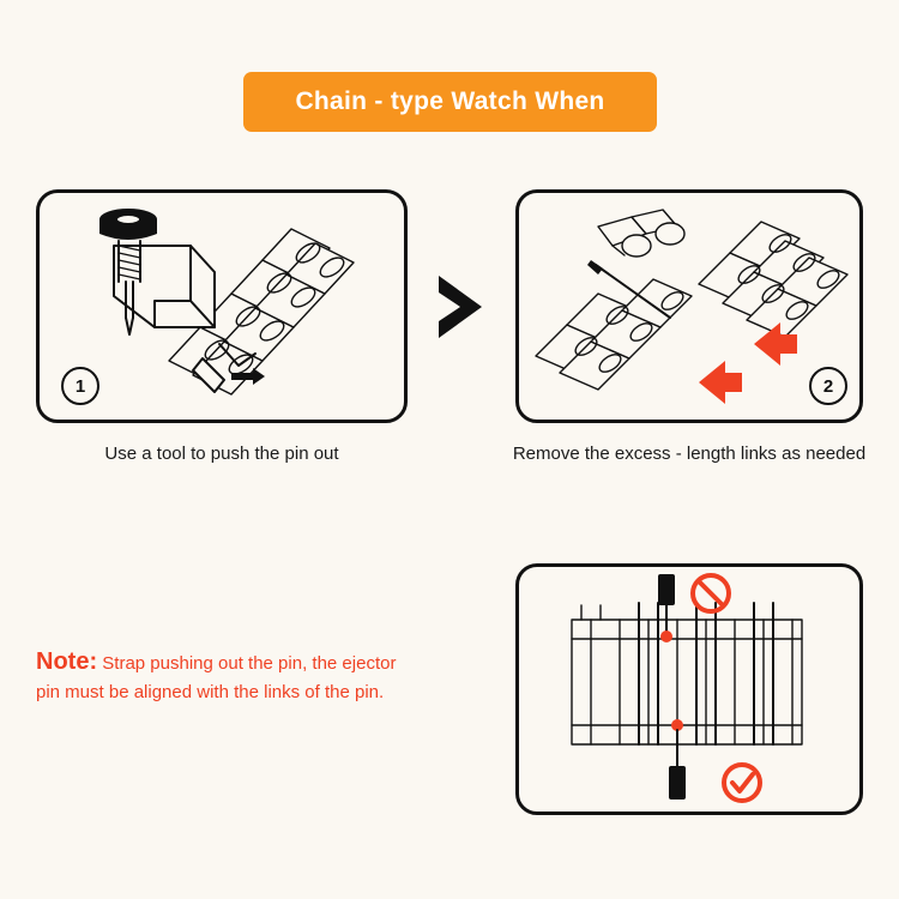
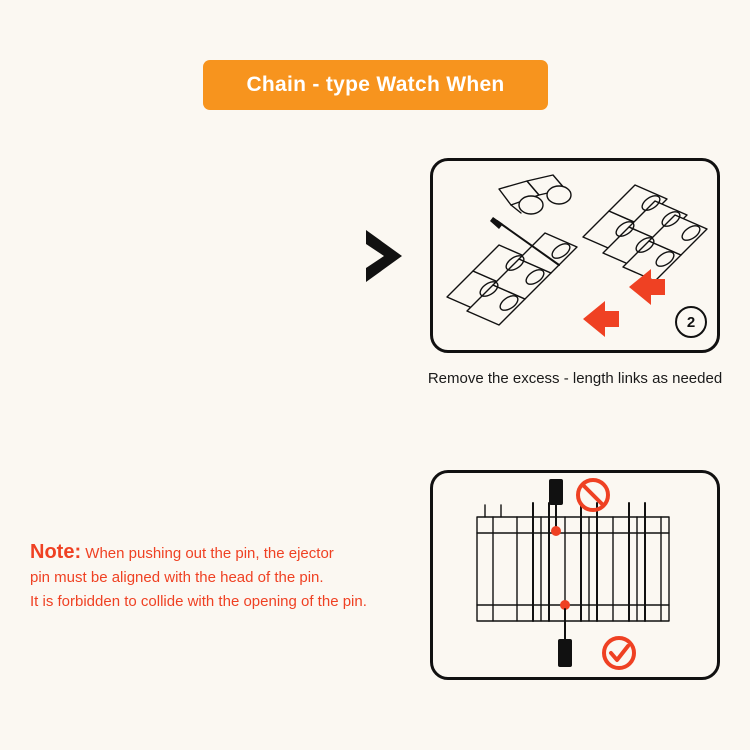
  Chain - type Watch When
- 1
- Use a tool to push the pin out
  2
  Remove the excess - length links as needed
- Note: Strap pushing out the pin, the ejector
+ Note: When pushing out the pin, the ejector
- pin must be aligned with the links of the pin.
+ pin must be aligned with the head of the pin.
+ It is forbidden to collide with the opening of the pin.
